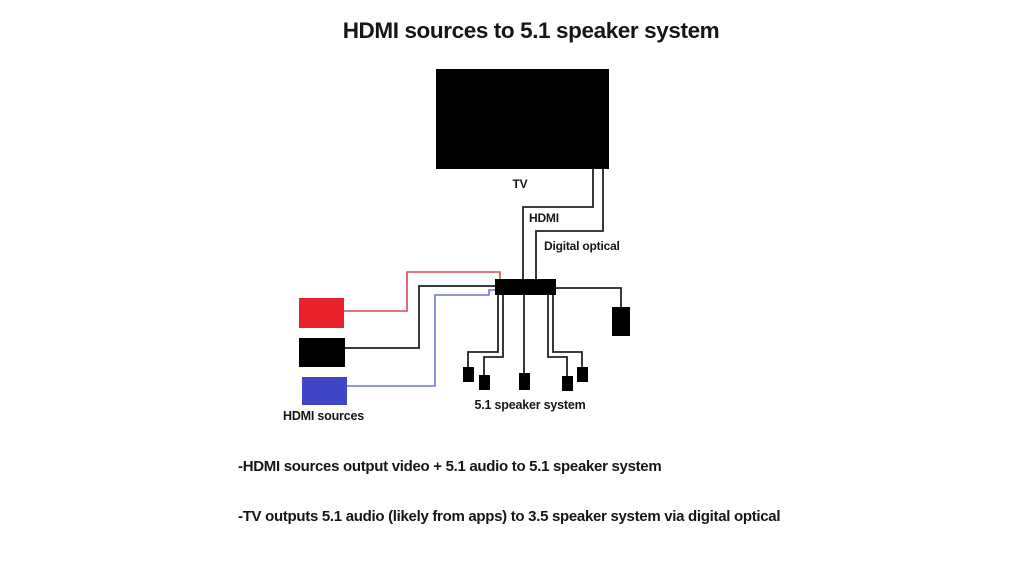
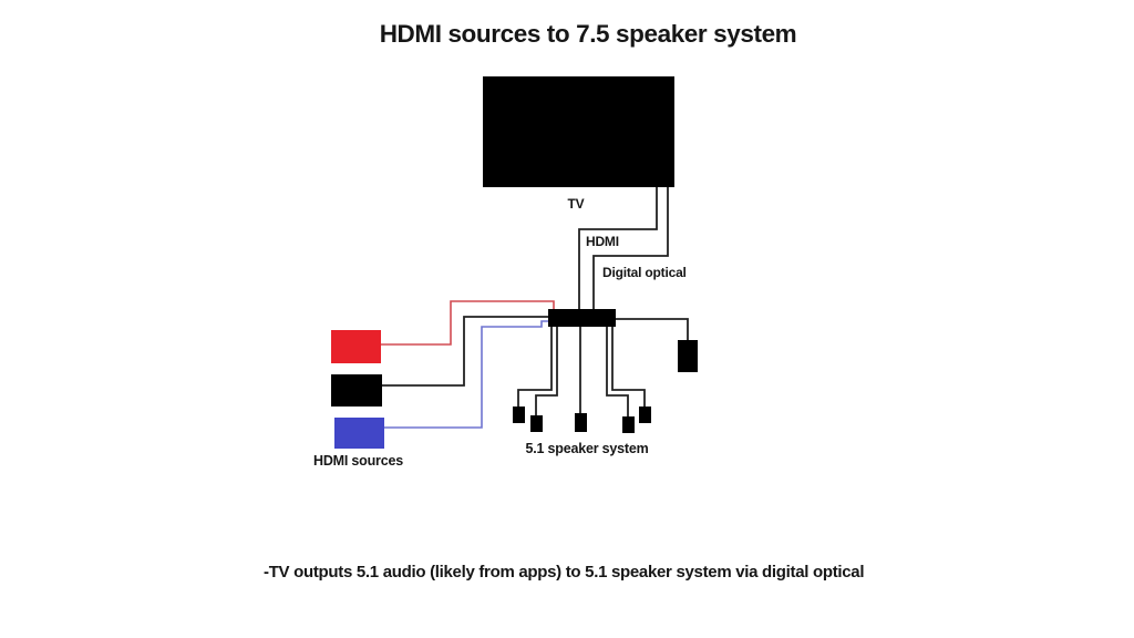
- HDMI sources to 5.1 speaker system
+ HDMI sources to 7.5 speaker system
  TV
  HDMI
  Digital optical
  HDMI sources
  5.1 speaker system
- -HDMI sources output video + 5.1 audio to 5.1 speaker system
- -TV outputs 5.1 audio (likely from apps) to 3.5 speaker system via digital optical
+ -TV outputs 5.1 audio (likely from apps) to 5.1 speaker system via digital optical
